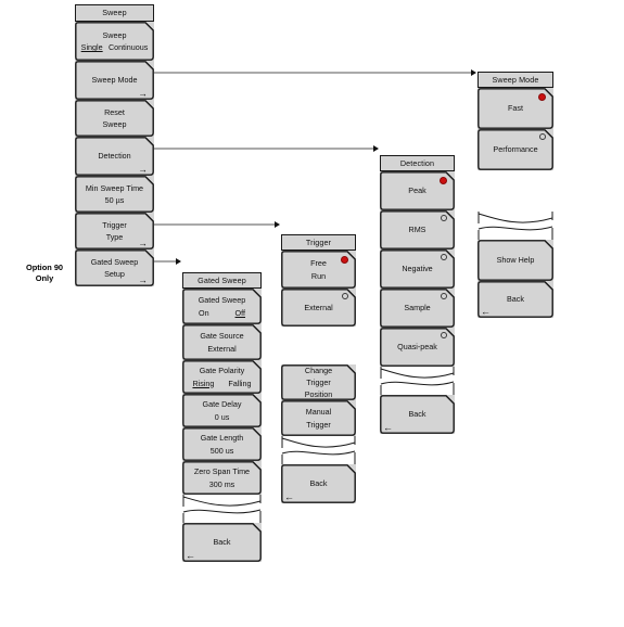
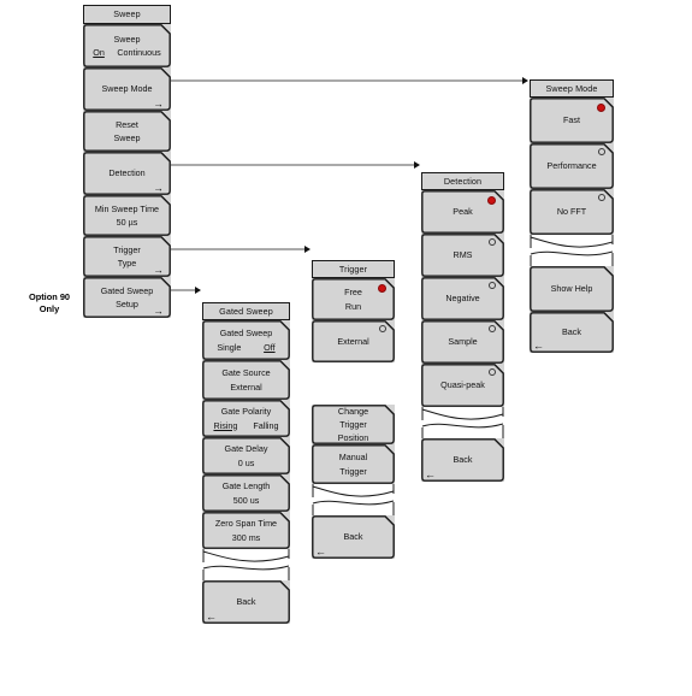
  Sweep
  Sweep
- Single
+ On
  Continuous
  Sweep Mode
  →
  Reset
  Sweep
  Detection
  →
  Min Sweep Time
  50 µs
  Trigger
  Type
  →
  Gated Sweep
  Setup
  →
  Gated Sweep
  Gated Sweep
- On
+ Single
  Off
  Gate Source
  External
  Gate Polarity
  Rising
  Falling
  Gate Delay
  0 us
  Gate Length
  500 us
  Zero Span Time
  300 ms
  Back
  ←
  Trigger
  Free
  Run
  External
  Change
  Trigger
  Position
  Manual
  Trigger
  Back
  ←
  Detection
  Peak
  RMS
  Negative
  Sample
  Quasi-peak
  Back
  ←
  Sweep Mode
  Fast
  Performance
+ No FFT
  Show Help
  Back
  ←
  Option 90
  Only
